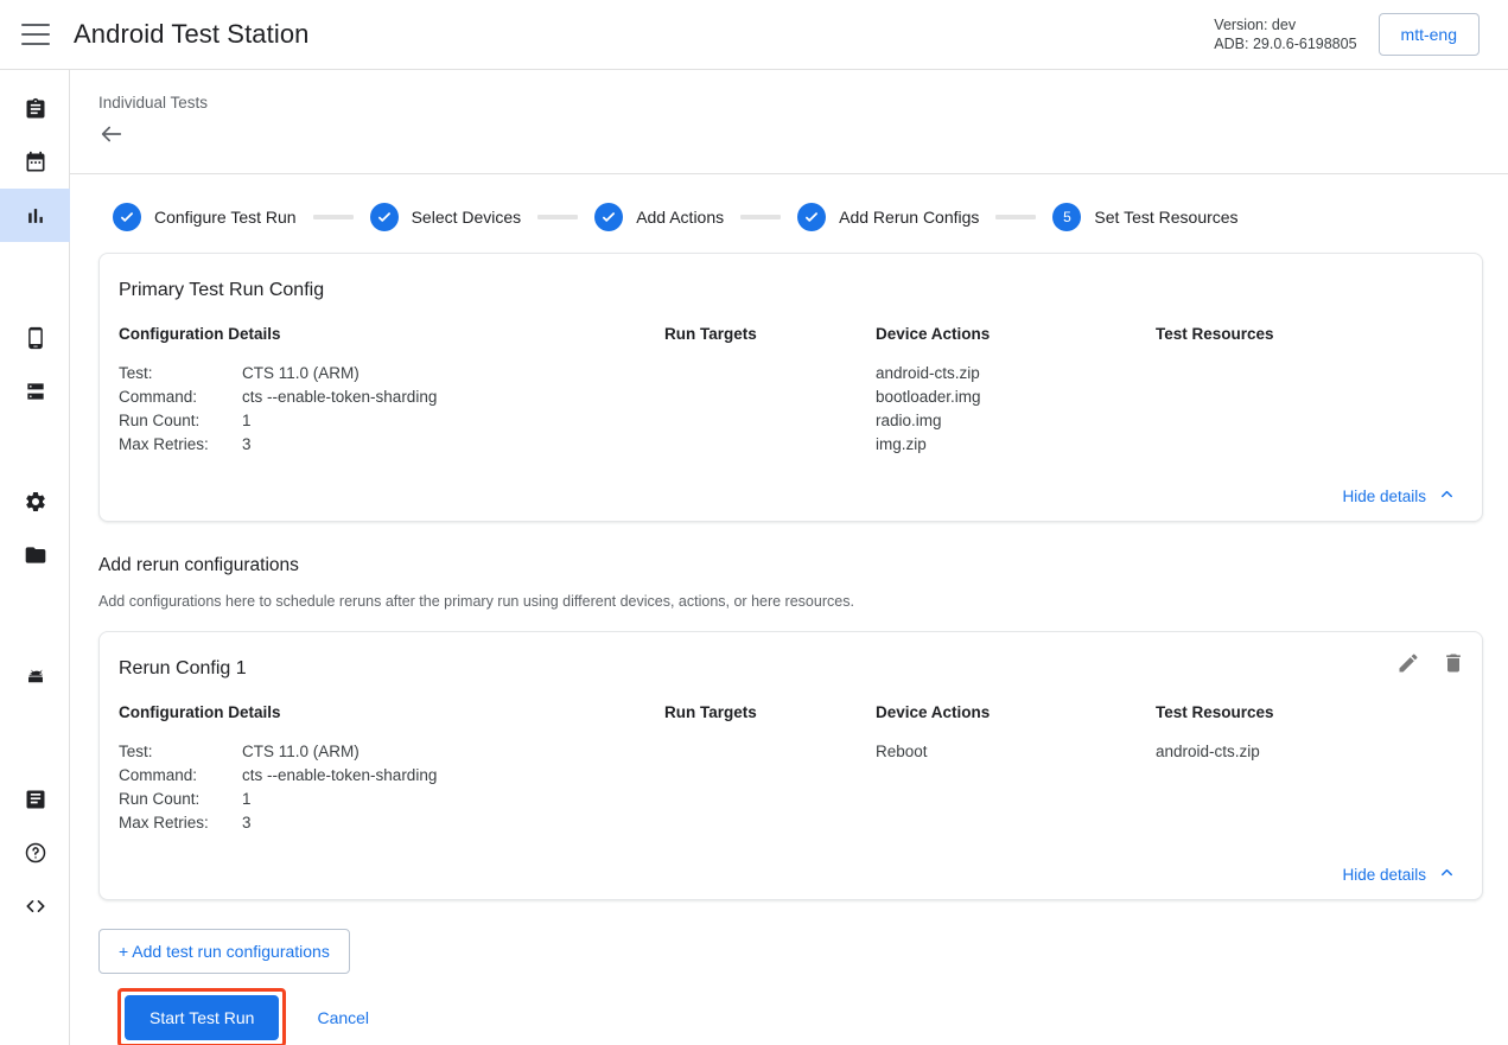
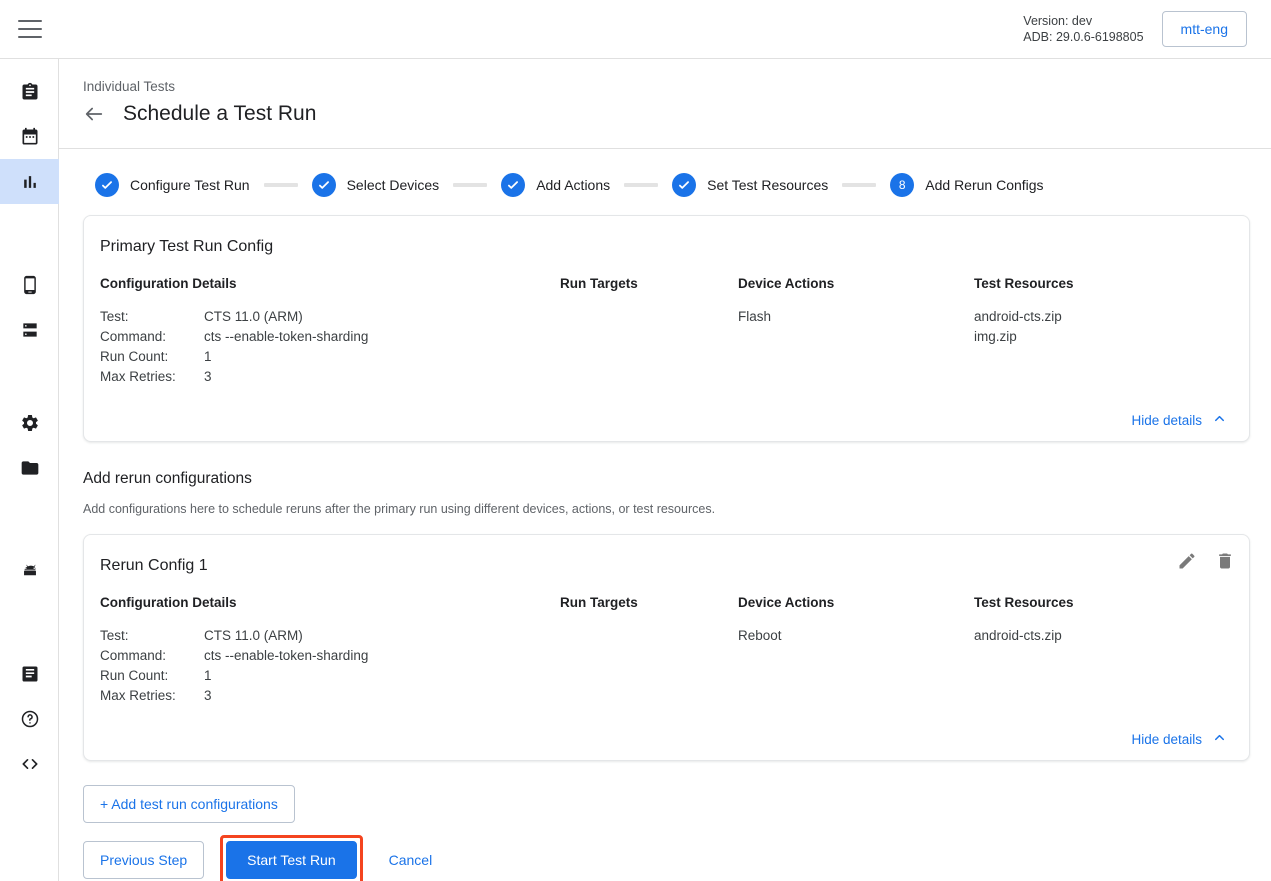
- Android Test Station
  Version: dev
  ADB: 29.0.6-6198805
  mtt-eng
  Individual Tests
+ Schedule a Test Run
  Configure Test Run
  Select Devices
  Add Actions
- Add Rerun Configs
+ Set Test Resources
- 5
+ 8
- Set Test Resources
+ Add Rerun Configs
  Primary Test Run Config
  Configuration Details
  Run Targets
  Device Actions
  Test Resources
  Test:
  CTS 11.0 (ARM)
  Command:
  cts --enable-token-sharding
  Run Count:
  1
  Max Retries:
  3
+ Flash
  android-cts.zip
- bootloader.img
- radio.img
  img.zip
  Hide details
  Add rerun configurations
- Add configurations here to schedule reruns after the primary run using different devices, actions, or here resources.
+ Add configurations here to schedule reruns after the primary run using different devices, actions, or test resources.
  Rerun Config 1
  Configuration Details
  Run Targets
  Device Actions
  Test Resources
  Test:
  CTS 11.0 (ARM)
  Command:
  cts --enable-token-sharding
  Run Count:
  1
  Max Retries:
  3
  Reboot
  android-cts.zip
  Hide details
  + Add test run configurations
+ Previous Step
  Start Test Run
  Cancel
